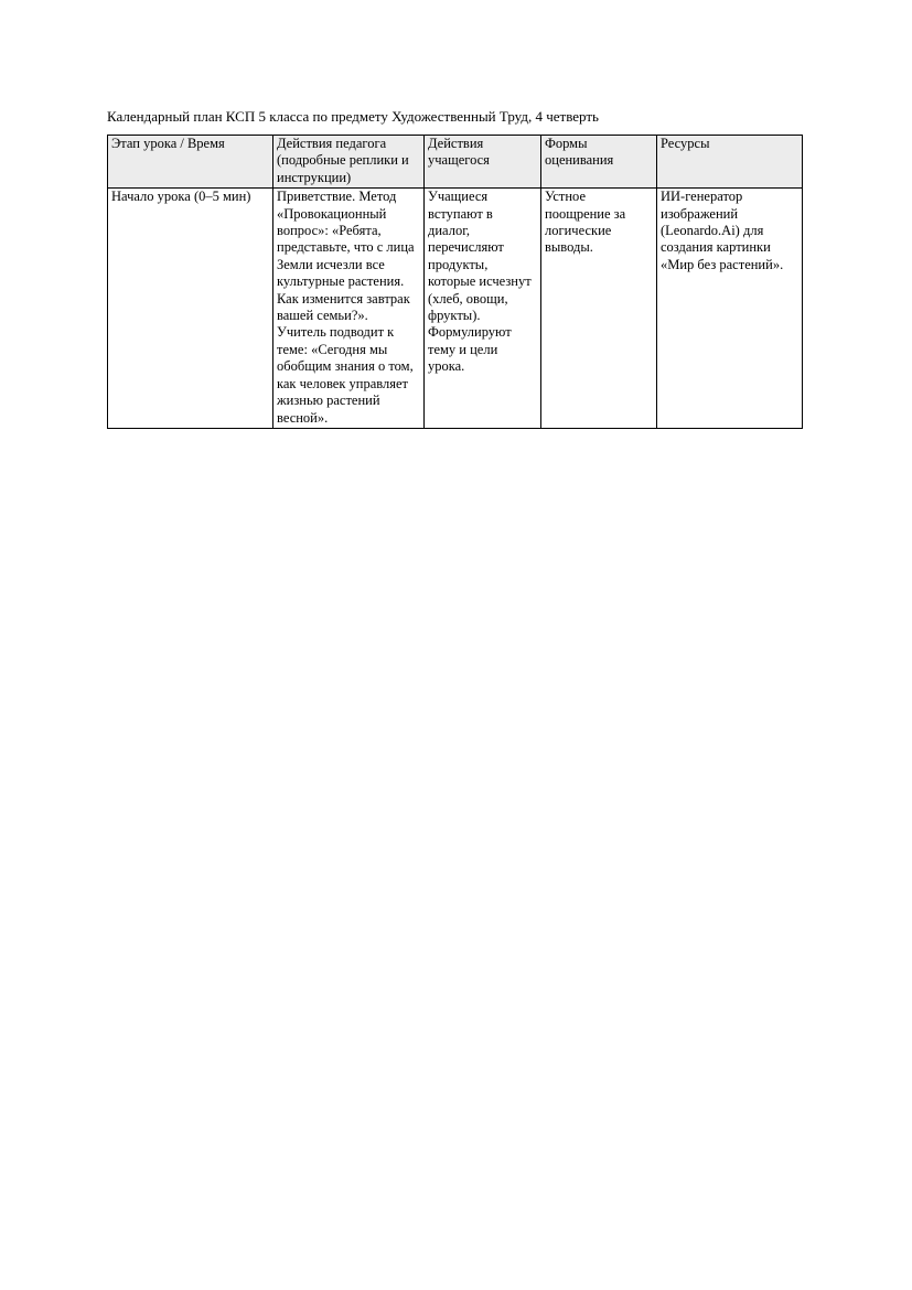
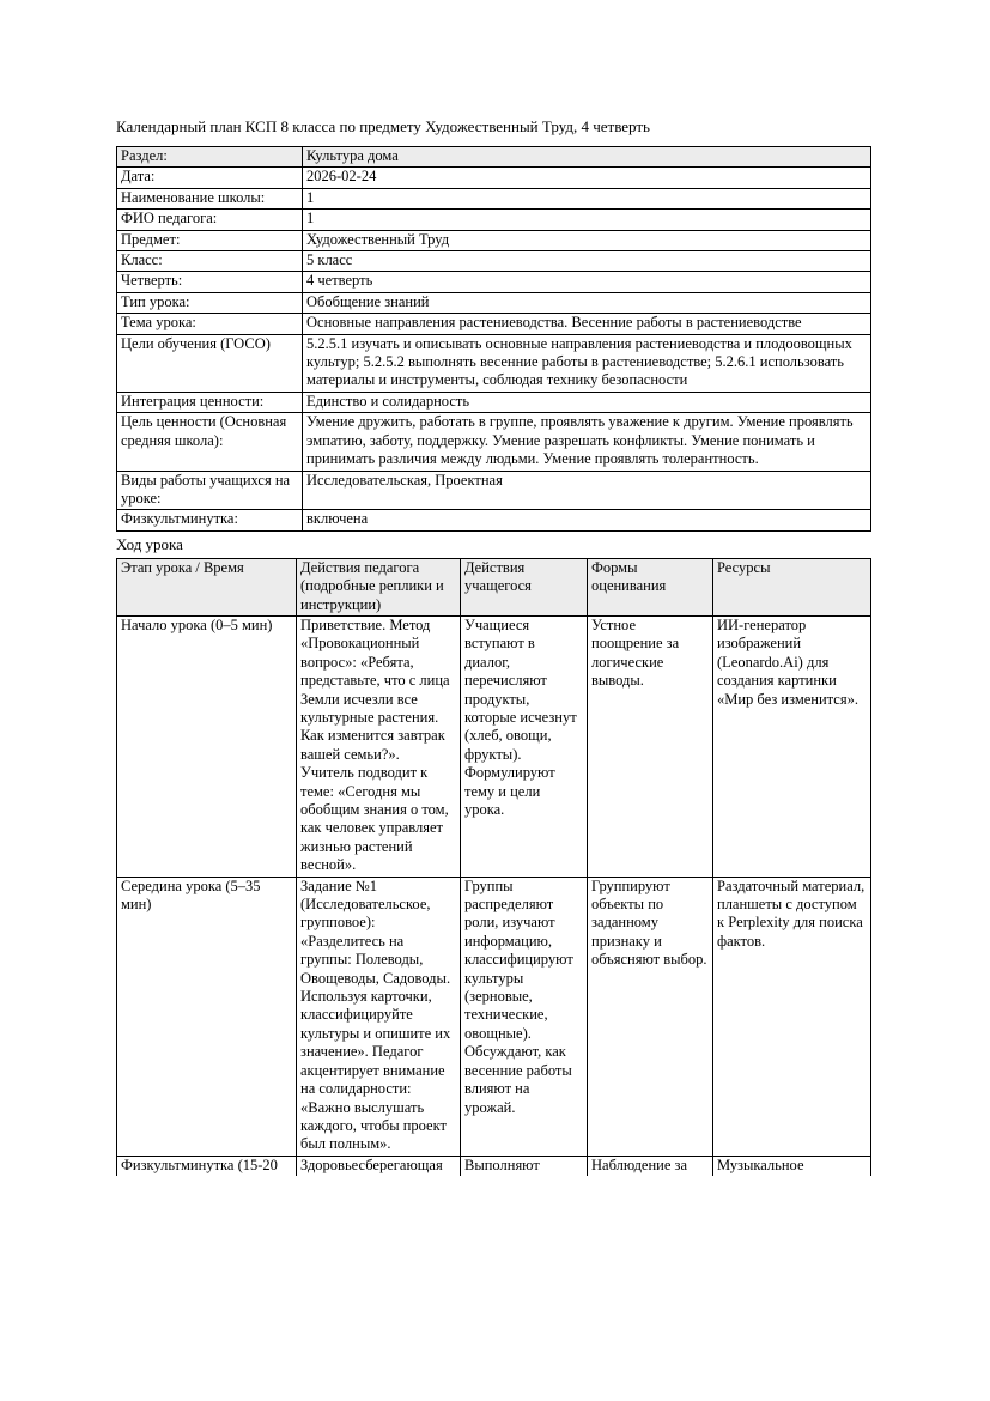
- Календарный план КСП 5 класса по предмету Художественный Труд, 4 четверть
+ Календарный план КСП 8 класса по предмету Художественный Труд, 4 четверть
+ Раздел:	Культура дома
+ Дата:	2026-02-24
+ Наименование школы:	1
+ ФИО педагога:	1
+ Предмет:	Художественный Труд
+ Класс:	5 класс
+ Четверть:	4 четверть
+ Тип урока:	Обобщение знаний
+ Тема урока:	Основные направления растениеводства. Весенние работы в растениеводстве
+ Цели обучения (ГОСО)	5.2.5.1 изучать и описывать основные направления растениеводства и плодоовощных культур; 5.2.5.2 выполнять весенние работы в растениеводстве; 5.2.6.1 использовать материалы и инструменты, соблюдая технику безопасности
+ Интеграция ценности:	Единство и солидарность
+ Цель ценности (Основная средняя школа):	Умение дружить, работать в группе, проявлять уважение к другим. Умение проявлять эмпатию, заботу, поддержку. Умение разрешать конфликты. Умение понимать и принимать различия между людьми. Умение проявлять толерантность.
+ Виды работы учащихся на уроке:	Исследовательская, Проектная
+ Физкультминутка:	включена
+ Ход урока
  Этап урока / Время	Действия педагога (подробные реплики и инструкции)	Действия учащегося	Формы оценивания	Ресурсы
- Начало урока (0–5 мин)	Приветствие. Метод «Провокационный вопрос»: «Ребята, представьте, что с лица Земли исчезли все культурные растения. Как изменится завтрак вашей семьи?». Учитель подводит к теме: «Сегодня мы обобщим знания о том, как человек управляет жизнью растений весной».	Учащиеся вступают в диалог, перечисляют продукты, которые исчезнут (хлеб, овощи, фрукты). Формулируют тему и цели урока.	Устное поощрение за логические выводы.	ИИ-генератор изображений (Leonardo.Ai) для создания картинки «Мир без растений».
+ Начало урока (0–5 мин)	Приветствие. Метод «Провокационный вопрос»: «Ребята, представьте, что с лица Земли исчезли все культурные растения. Как изменится завтрак вашей семьи?». Учитель подводит к теме: «Сегодня мы обобщим знания о том, как человек управляет жизнью растений весной».	Учащиеся вступают в диалог, перечисляют продукты, которые исчезнут (хлеб, овощи, фрукты). Формулируют тему и цели урока.	Устное поощрение за логические выводы.	ИИ-генератор изображений (Leonardo.Ai) для создания картинки «Мир без изменится».
+ Середина урока (5–35 мин)	Задание №1 (Исследовательское, групповое): «Разделитесь на группы: Полеводы, Овощеводы, Садоводы. Используя карточки, классифицируйте культуры и опишите их значение». Педагог акцентирует внимание на солидарности: «Важно выслушать каждого, чтобы проект был полным».	Группы распределяют роли, изучают информацию, классифицируют культуры (зерновые, технические, овощные). Обсуждают, как весенние работы влияют на урожай.	Группируют объекты по заданному признаку и объясняют выбор.	Раздаточный материал, планшеты с доступом к Perplexity для поиска фактов.
+ Физкультминутка (15-20	Здоровьесберегающая	Выполняют	Наблюдение за	Музыкальное
